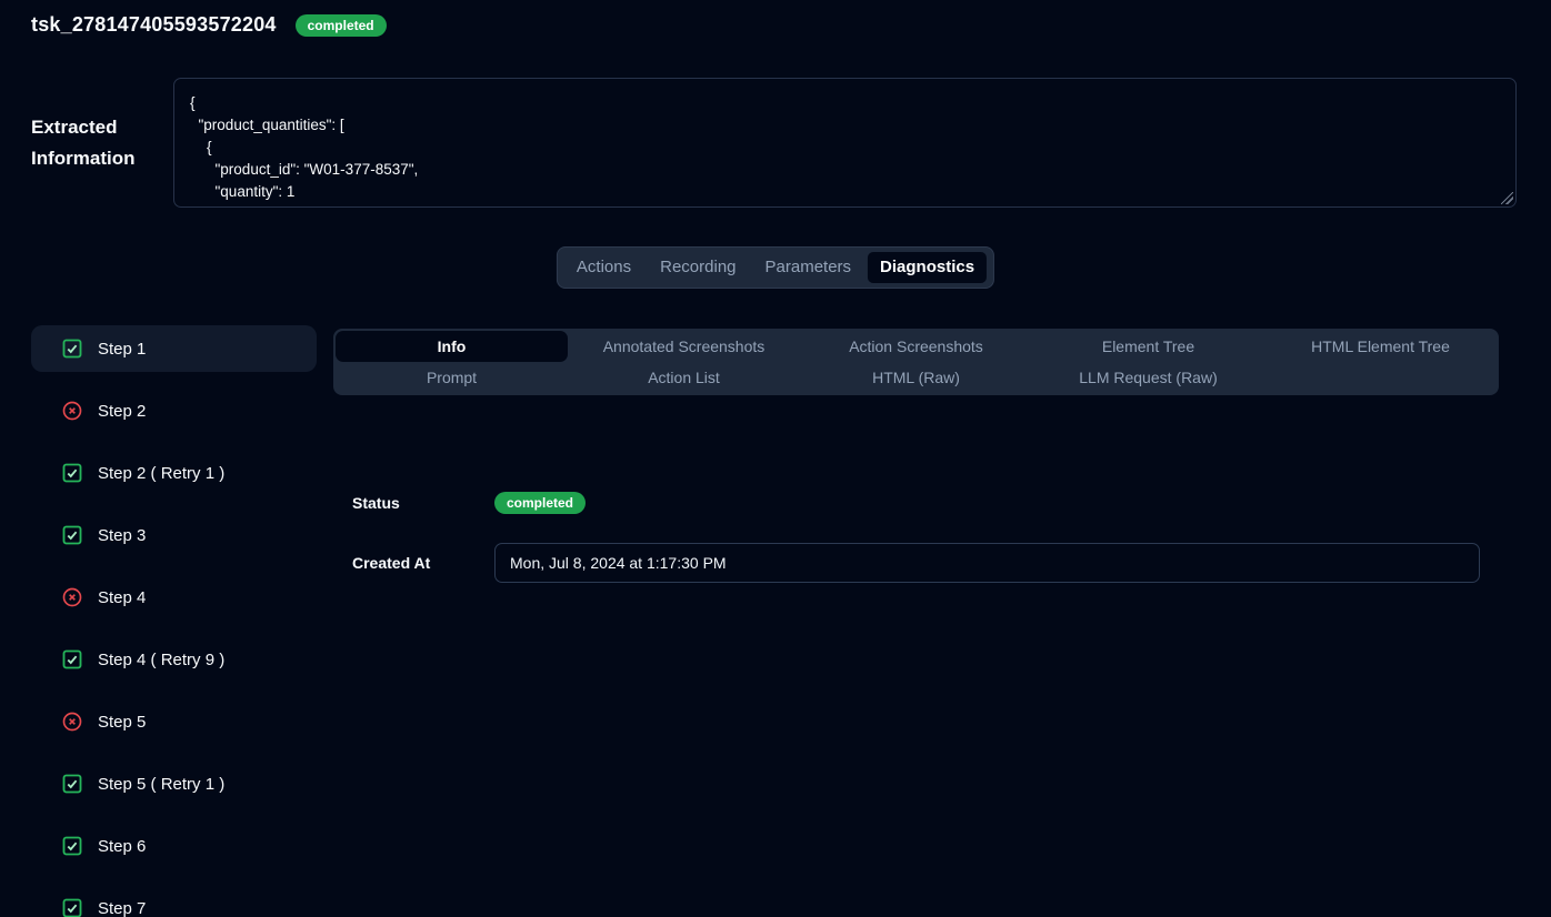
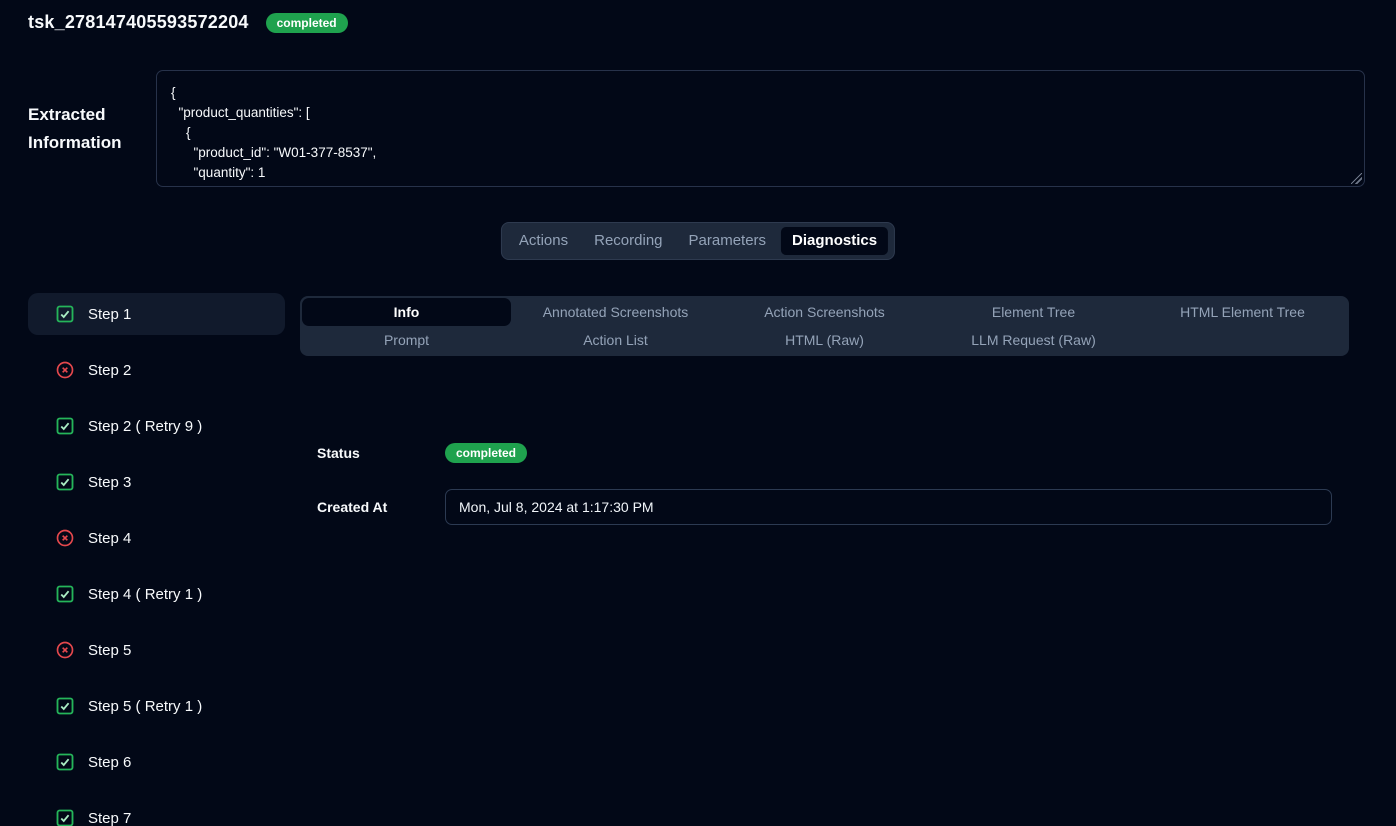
  tsk_278147405593572204
  completed
  Extracted Information
  {
  "product_quantities": [
  {
  "product_id": "W01-377-8537",
  Actions
  Recording
  Parameters
  Diagnostics
  Step 1
  Step 2
- Step 2 ( Retry 1 )
+ Step 2 ( Retry 9 )
  Step 3
  Step 4
- Step 4 ( Retry 9 )
+ Step 4 ( Retry 1 )
  Step 5
  Step 5 ( Retry 1 )
  Step 6
  Step 7
  Info
  Annotated Screenshots
  Action Screenshots
  Element Tree
  HTML Element Tree
  Prompt
  Action List
  HTML (Raw)
  LLM Request (Raw)
  Status
  completed
  Created At
  Mon, Jul 8, 2024 at 1:17:30 PM
